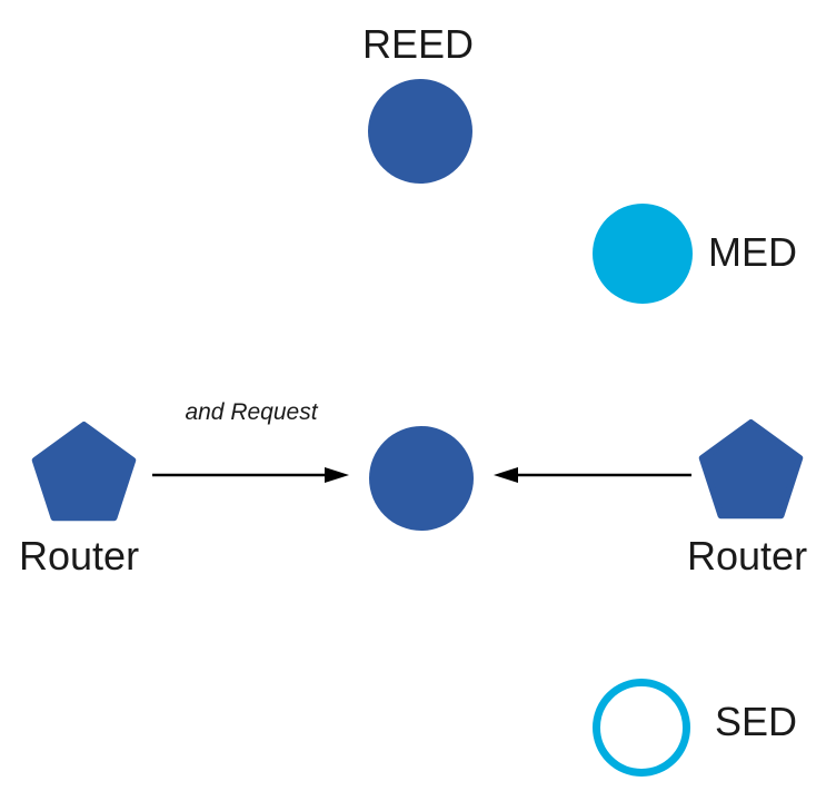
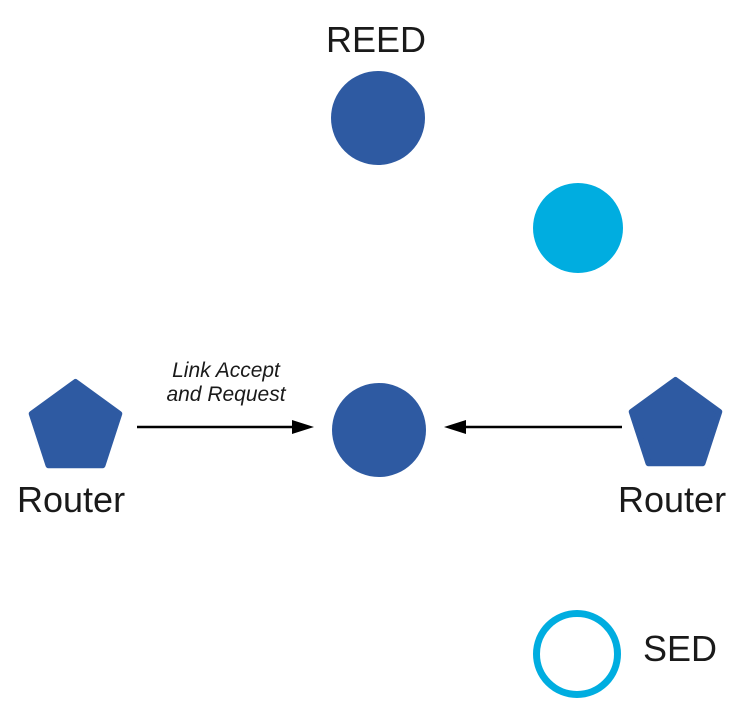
  REED
- MED
  Router
  Router
  SED
+ Link Accept
  and Request
